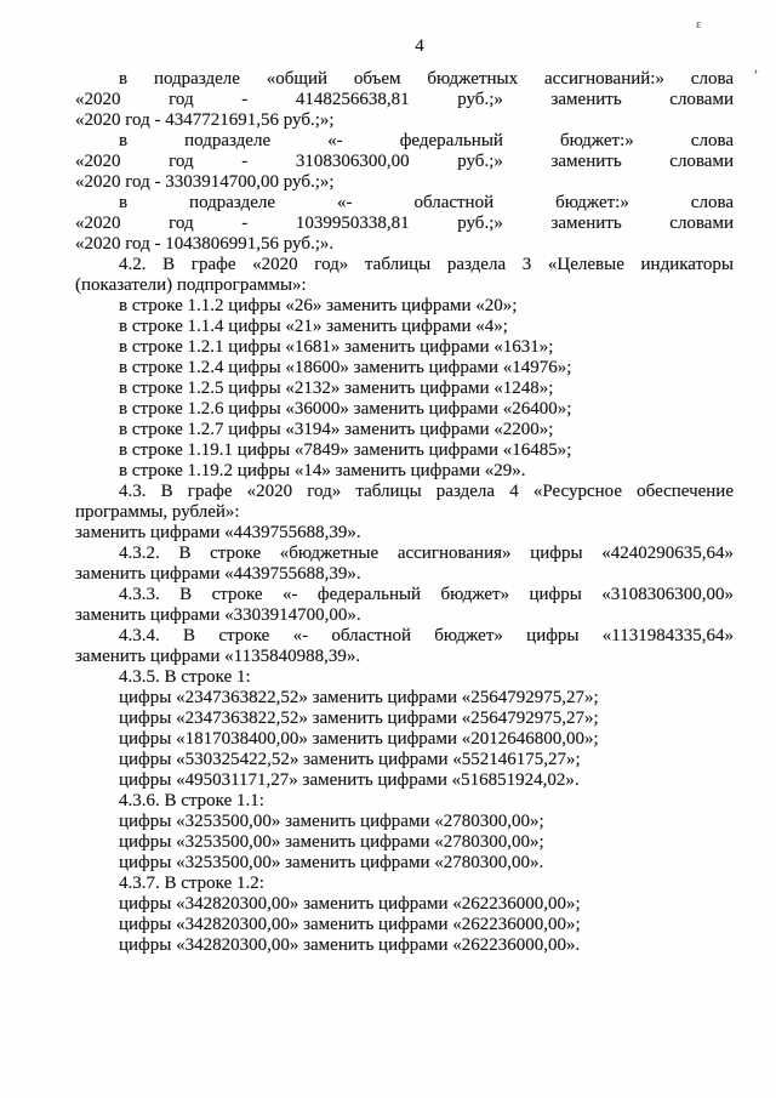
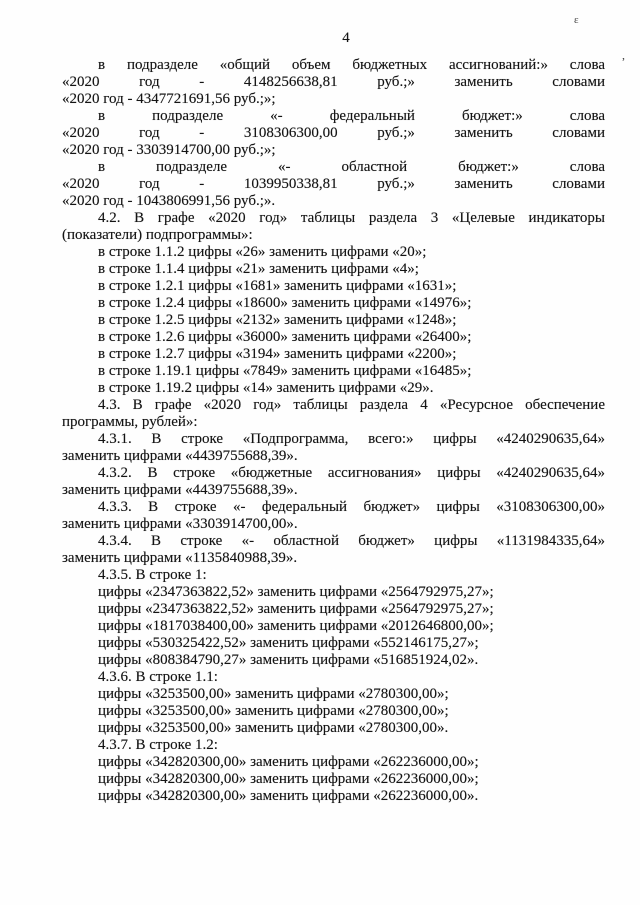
  ε
  ,
  4
  в подразделе «общий объем бюджетных ассигнований:» слова
  «2020 год - 4148256638,81 руб.;» заменить словами
  «2020 год - 4347721691,56 руб.;»;
  в подразделе «- федеральный бюджет:» слова
  «2020 год - 3108306300,00 руб.;» заменить словами
  «2020 год - 3303914700,00 руб.;»;
  в подразделе «- областной бюджет:» слова
  «2020 год - 1039950338,81 руб.;» заменить словами
  «2020 год - 1043806991,56 руб.;».
  4.2. В графе «2020 год» таблицы раздела 3 «Целевые индикаторы
  (показатели) подпрограммы»:
  в строке 1.1.2 цифры «26» заменить цифрами «20»;
  в строке 1.1.4 цифры «21» заменить цифрами «4»;
  в строке 1.2.1 цифры «1681» заменить цифрами «1631»;
  в строке 1.2.4 цифры «18600» заменить цифрами «14976»;
  в строке 1.2.5 цифры «2132» заменить цифрами «1248»;
  в строке 1.2.6 цифры «36000» заменить цифрами «26400»;
  в строке 1.2.7 цифры «3194» заменить цифрами «2200»;
  в строке 1.19.1 цифры «7849» заменить цифрами «16485»;
  в строке 1.19.2 цифры «14» заменить цифрами «29».
  4.3. В графе «2020 год» таблицы раздела 4 «Ресурсное обеспечение
  программы, рублей»:
+ 4.3.1. В строке «Подпрограмма, всего:» цифры «4240290635,64»
  заменить цифрами «4439755688,39».
  4.3.2. В строке «бюджетные ассигнования» цифры «4240290635,64»
  заменить цифрами «4439755688,39».
  4.3.3. В строке «- федеральный бюджет» цифры «3108306300,00»
  заменить цифрами «3303914700,00».
  4.3.4. В строке «- областной бюджет» цифры «1131984335,64»
  заменить цифрами «1135840988,39».
  4.3.5. В строке 1:
  цифры «2347363822,52» заменить цифрами «2564792975,27»;
  цифры «2347363822,52» заменить цифрами «2564792975,27»;
  цифры «1817038400,00» заменить цифрами «2012646800,00»;
  цифры «530325422,52» заменить цифрами «552146175,27»;
- цифры «495031171,27» заменить цифрами «516851924,02».
+ цифры «808384790,27» заменить цифрами «516851924,02».
  4.3.6. В строке 1.1:
  цифры «3253500,00» заменить цифрами «2780300,00»;
  цифры «3253500,00» заменить цифрами «2780300,00»;
  цифры «3253500,00» заменить цифрами «2780300,00».
  4.3.7. В строке 1.2:
  цифры «342820300,00» заменить цифрами «262236000,00»;
  цифры «342820300,00» заменить цифрами «262236000,00»;
  цифры «342820300,00» заменить цифрами «262236000,00».
